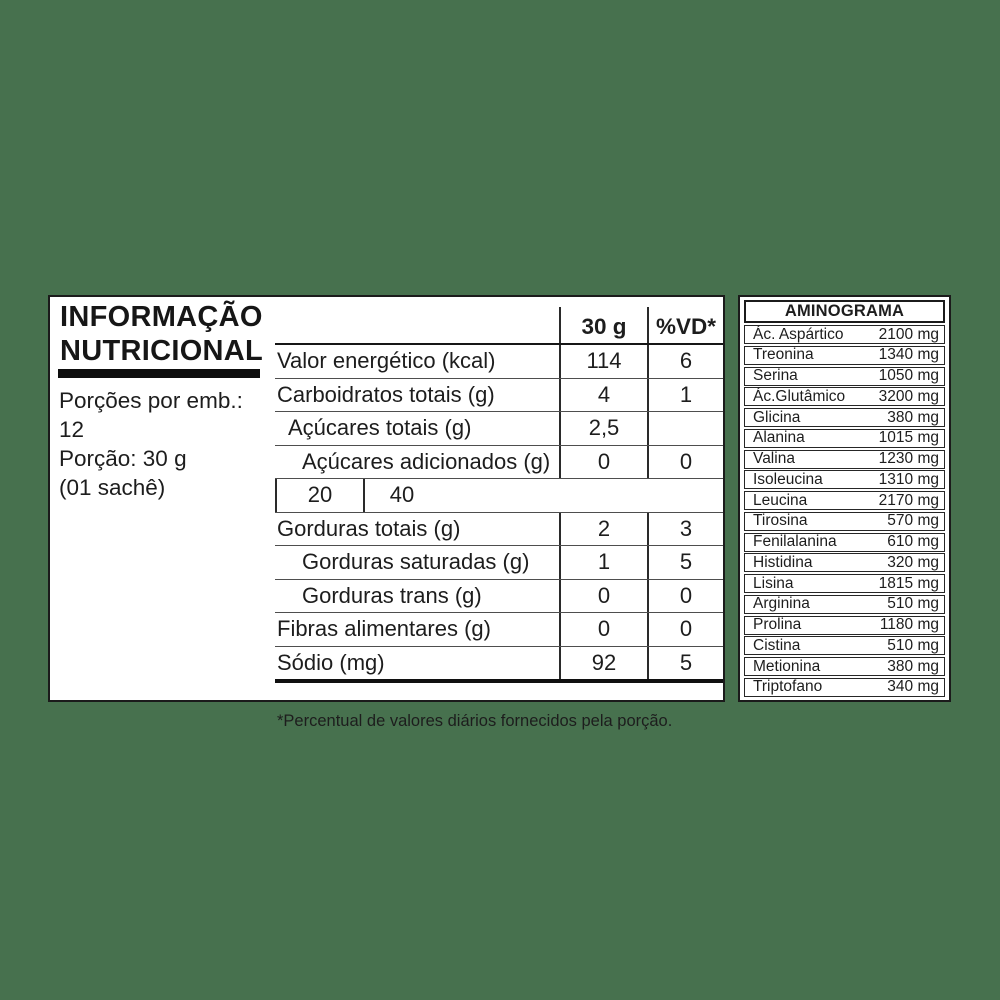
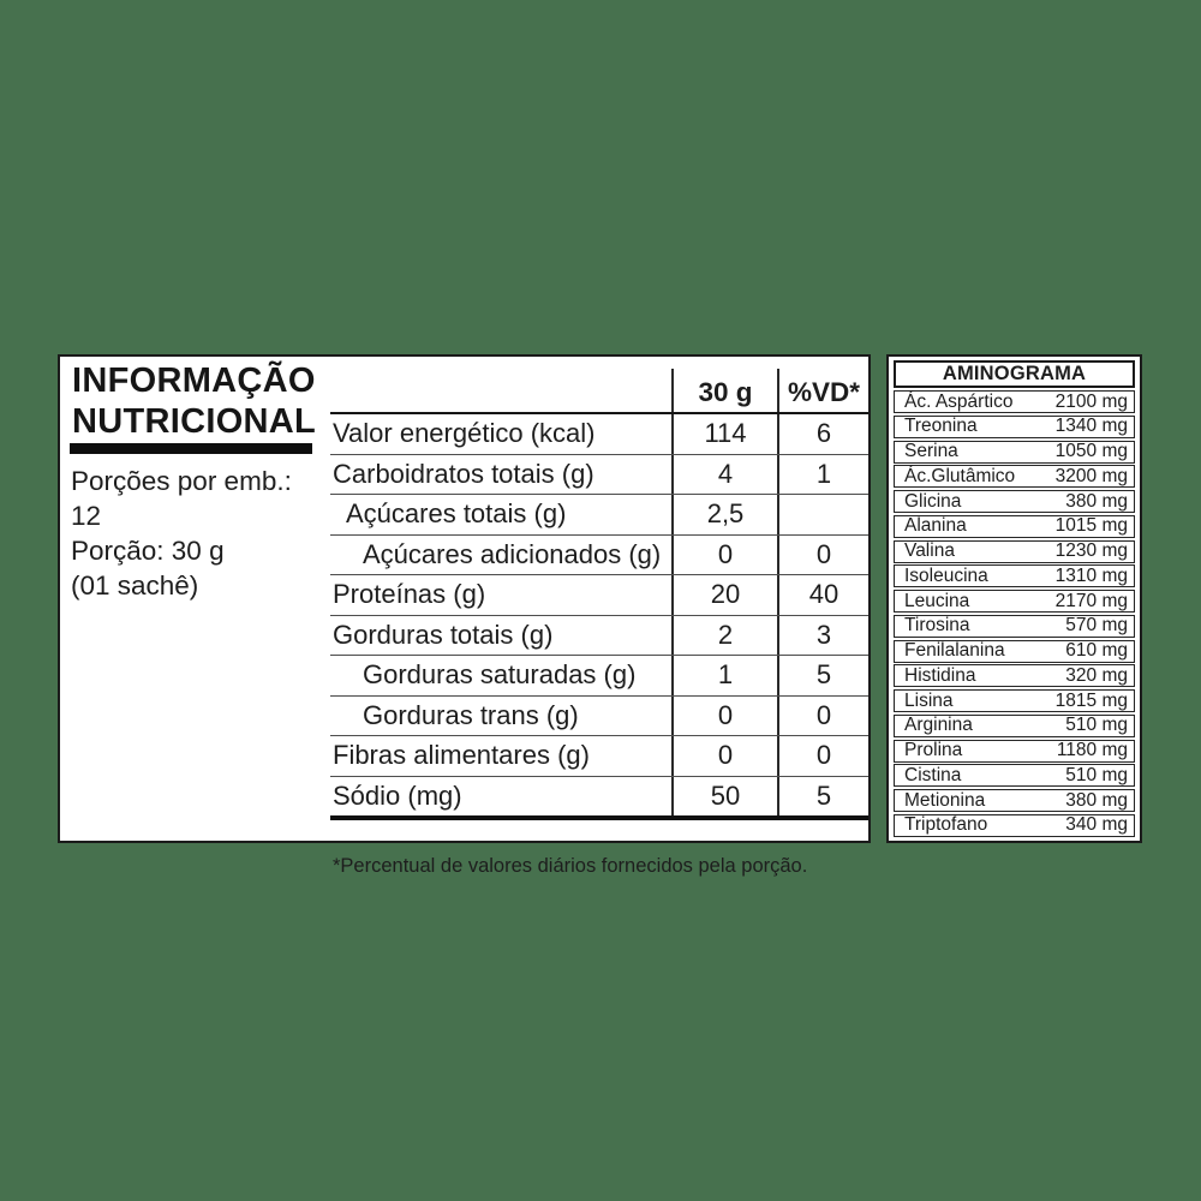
  INFORMAÇÃO
  NUTRICIONAL
  Porções por emb.:
  12
  Porção: 30 g
  (01 sachê)
  30 g
  %VD*
  Valor energético (kcal)
  114
  6
  Carboidratos totais (g)
  4
  1
  Açúcares totais (g)
  2,5
  Açúcares adicionados (g)
  0
  0
+ Proteínas (g)
  20
  40
  Gorduras totais (g)
  2
  3
  Gorduras saturadas (g)
  1
  5
  Gorduras trans (g)
  0
  0
  Fibras alimentares (g)
  0
  0
  Sódio (mg)
- 92
+ 50
  5
  *Percentual de valores diários fornecidos pela porção.
  AMINOGRAMA
  Ác. Aspártico
  2100 mg
  Treonina
  1340 mg
  Serina
  1050 mg
  Ác.Glutâmico
  3200 mg
  Glicina
  380 mg
  Alanina
  1015 mg
  Valina
  1230 mg
  Isoleucina
  1310 mg
  Leucina
  2170 mg
  Tirosina
  570 mg
  Fenilalanina
  610 mg
  Histidina
  320 mg
  Lisina
  1815 mg
  Arginina
  510 mg
  Prolina
  1180 mg
  Cistina
  510 mg
  Metionina
  380 mg
  Triptofano
  340 mg
